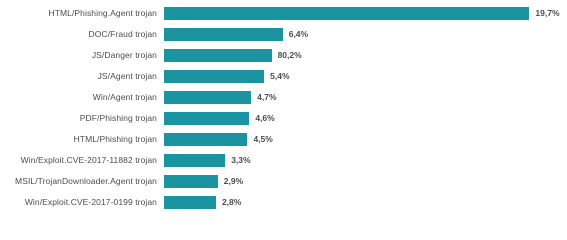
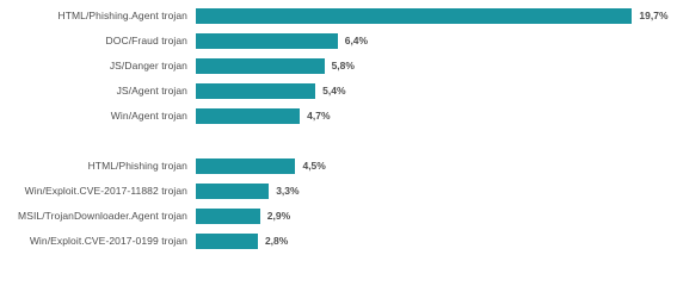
  HTML/Phishing.Agent trojan
  19,7%
  DOC/Fraud trojan
  6,4%
  JS/Danger trojan
- 80,2%
+ 5,8%
  JS/Agent trojan
  5,4%
  Win/Agent trojan
  4,7%
- PDF/Phishing trojan
- 4,6%
  HTML/Phishing trojan
  4,5%
  Win/Exploit.CVE-2017-11882 trojan
  3,3%
  MSIL/TrojanDownloader.Agent trojan
  2,9%
  Win/Exploit.CVE-2017-0199 trojan
  2,8%
